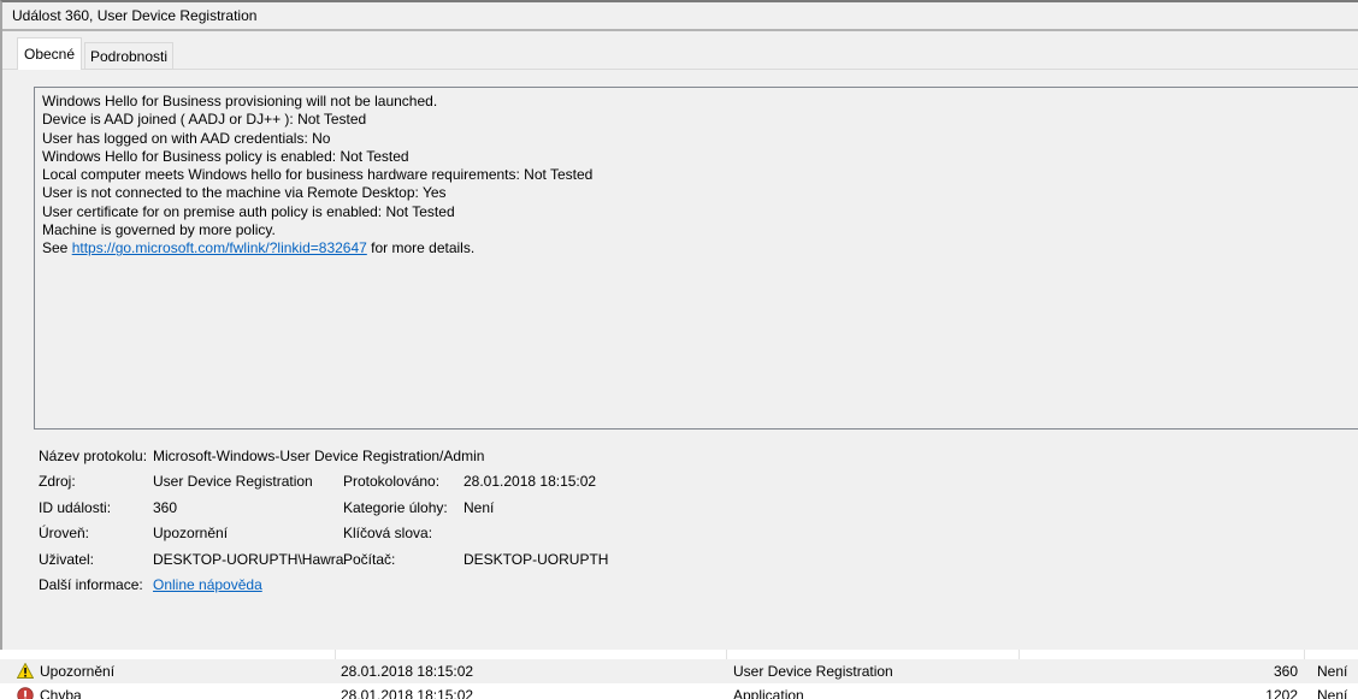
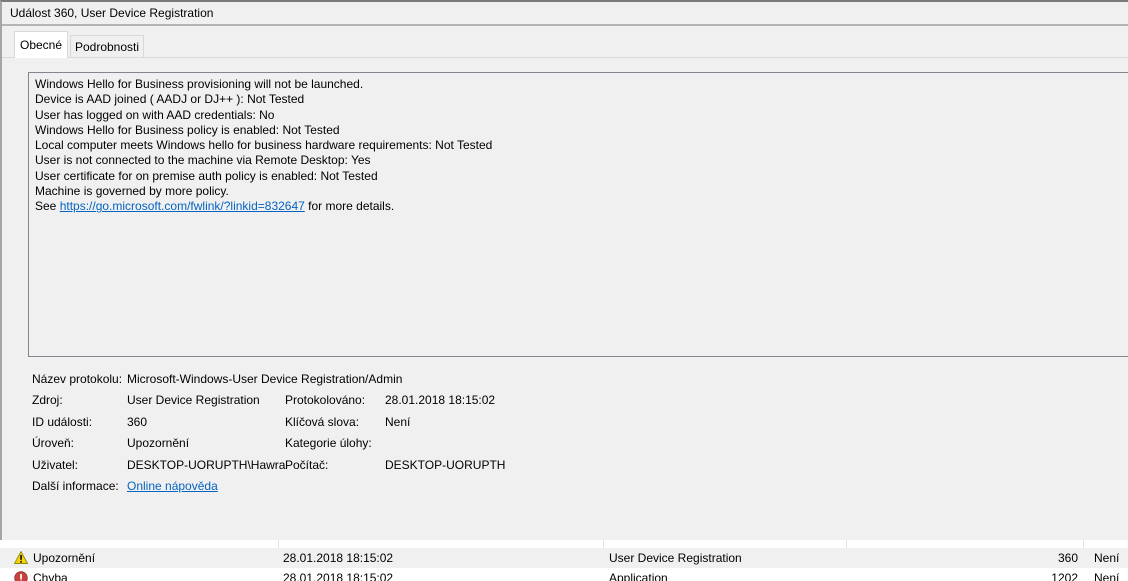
  Událost 360, User Device Registration
  Obecné
  Podrobnosti
  Windows Hello for Business provisioning will not be launched.
  Device is AAD joined ( AADJ or DJ++ ): Not Tested
  User has logged on with AAD credentials: No
  Windows Hello for Business policy is enabled: Not Tested
  Local computer meets Windows hello for business hardware requirements: Not Tested
  User is not connected to the machine via Remote Desktop: Yes
  User certificate for on premise auth policy is enabled: Not Tested
  Machine is governed by more policy.
  See https://go.microsoft.com/fwlink/?linkid=832647 for more details.
  Název protokolu:
  Microsoft-Windows-User Device Registration/Admin
  Zdroj:
  User Device Registration
  Protokolováno:
  28.01.2018 18:15:02
  ID události:
  360
- Kategorie úlohy:
+ Klíčová slova:
  Není
  Úroveň:
  Upozornění
- Klíčová slova:
+ Kategorie úlohy:
  Uživatel:
  DESKTOP-UORUPTH\Hawra
  Počítač:
  DESKTOP-UORUPTH
  Další informace:
  Online nápověda
  Upozornění
  28.01.2018 18:15:02
  User Device Registration
  360
  Není
  Chyba
  28.01.2018 18:15:02
  Application
  1202
  Není
